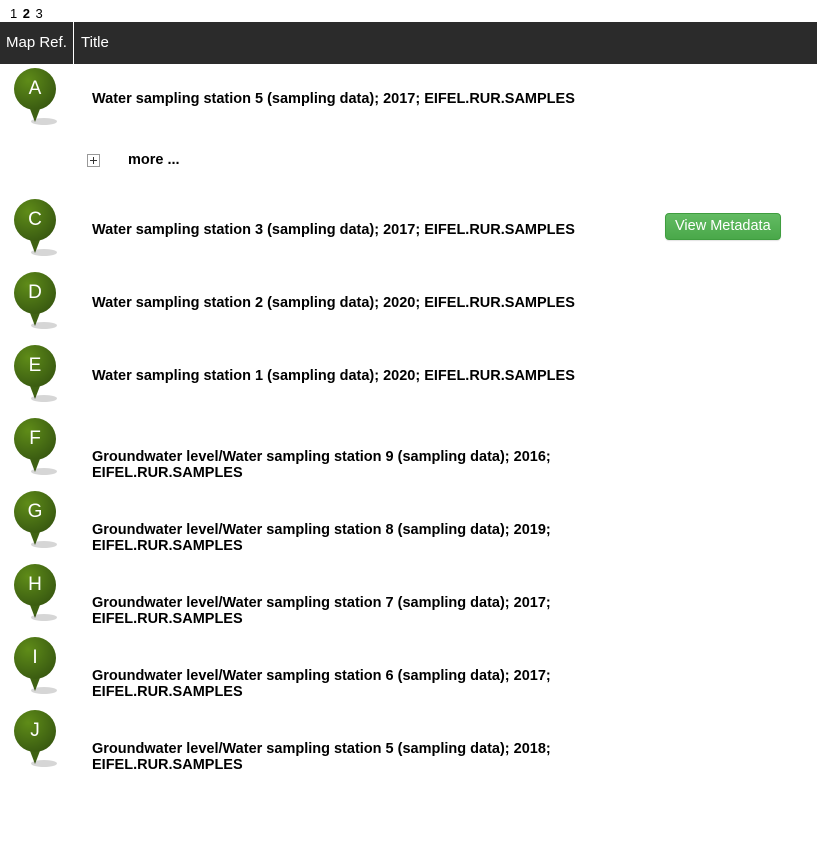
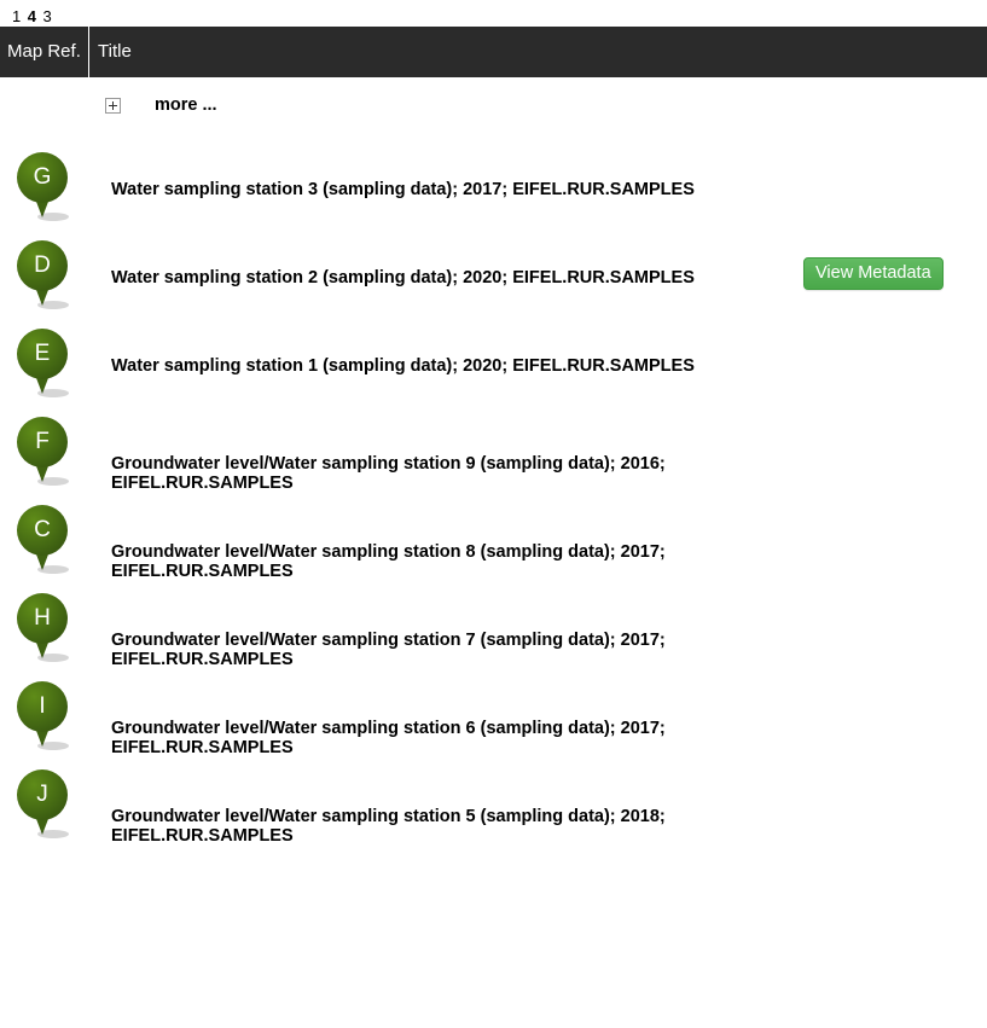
- 1 2 3
+ 1 4 3
  Map Ref.
  Title
- A
- Water sampling station 5 (sampling data); 2017; EIFEL.RUR.SAMPLES
  more ...
- C
+ G
  Water sampling station 3 (sampling data); 2017; EIFEL.RUR.SAMPLES
  D
  Water sampling station 2 (sampling data); 2020; EIFEL.RUR.SAMPLES
  E
  Water sampling station 1 (sampling data); 2020; EIFEL.RUR.SAMPLES
  F
  Groundwater level/Water sampling station 9 (sampling data); 2016; EIFEL.RUR.SAMPLES
- G
+ C
- Groundwater level/Water sampling station 8 (sampling data); 2019; EIFEL.RUR.SAMPLES
+ Groundwater level/Water sampling station 8 (sampling data); 2017; EIFEL.RUR.SAMPLES
  H
  Groundwater level/Water sampling station 7 (sampling data); 2017; EIFEL.RUR.SAMPLES
  I
  Groundwater level/Water sampling station 6 (sampling data); 2017; EIFEL.RUR.SAMPLES
  J
  Groundwater level/Water sampling station 5 (sampling data); 2018; EIFEL.RUR.SAMPLES
  View Metadata
